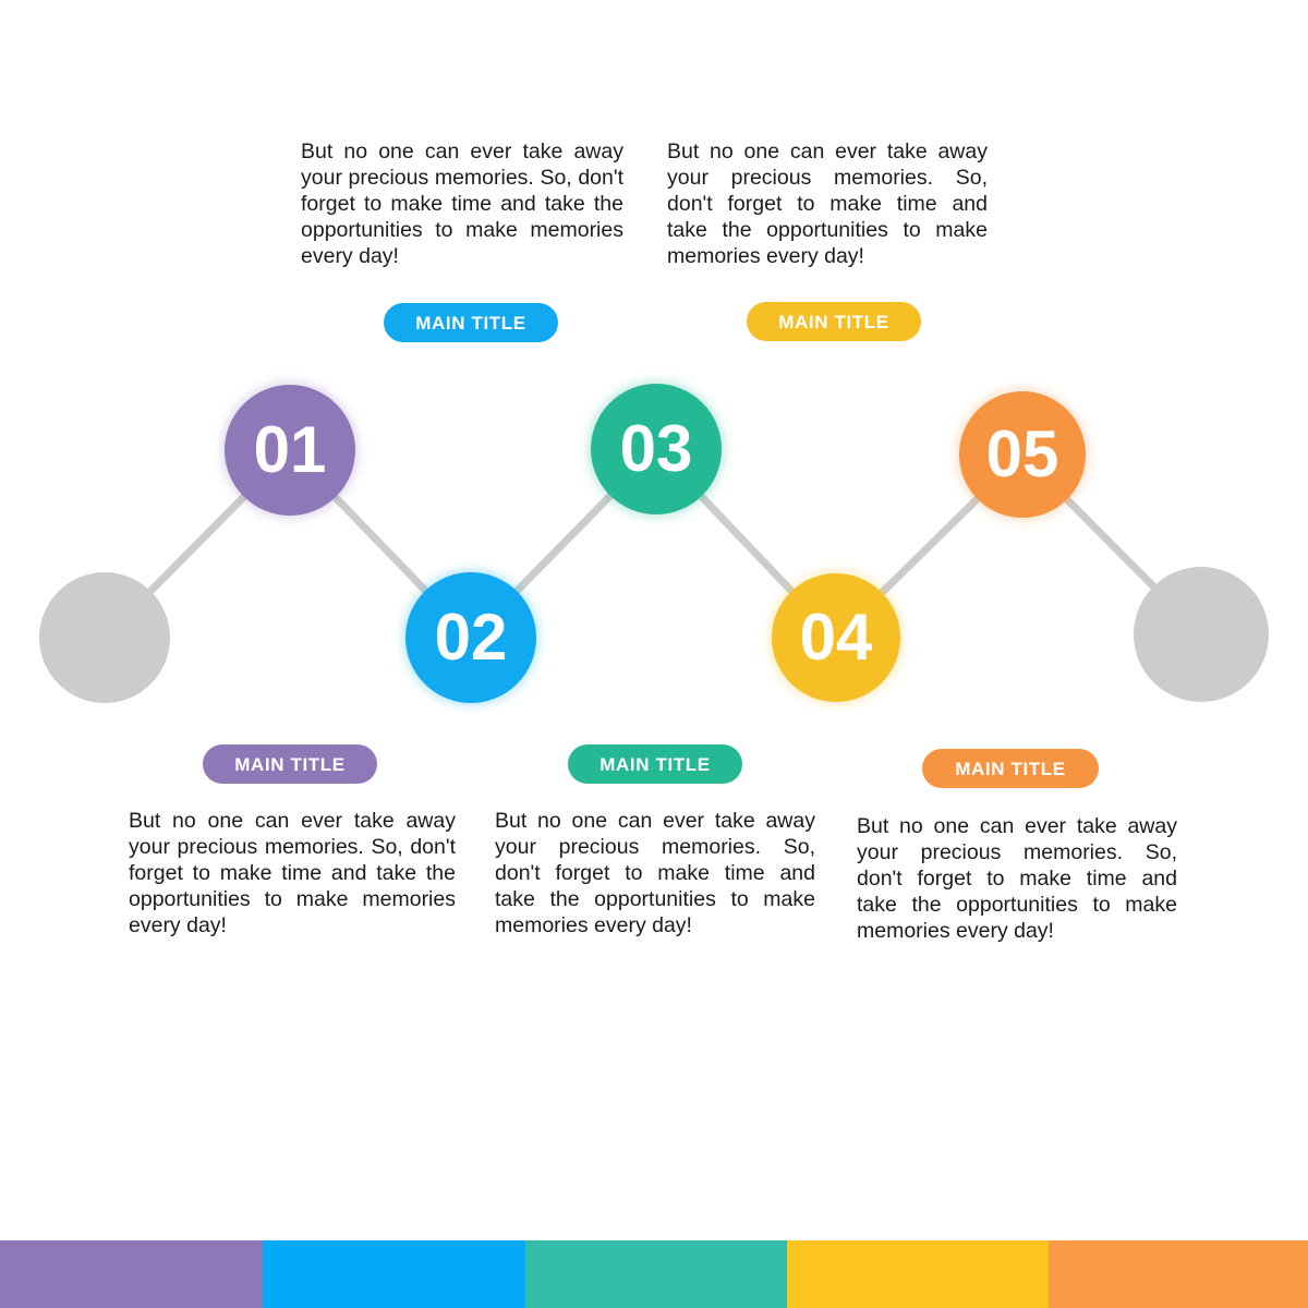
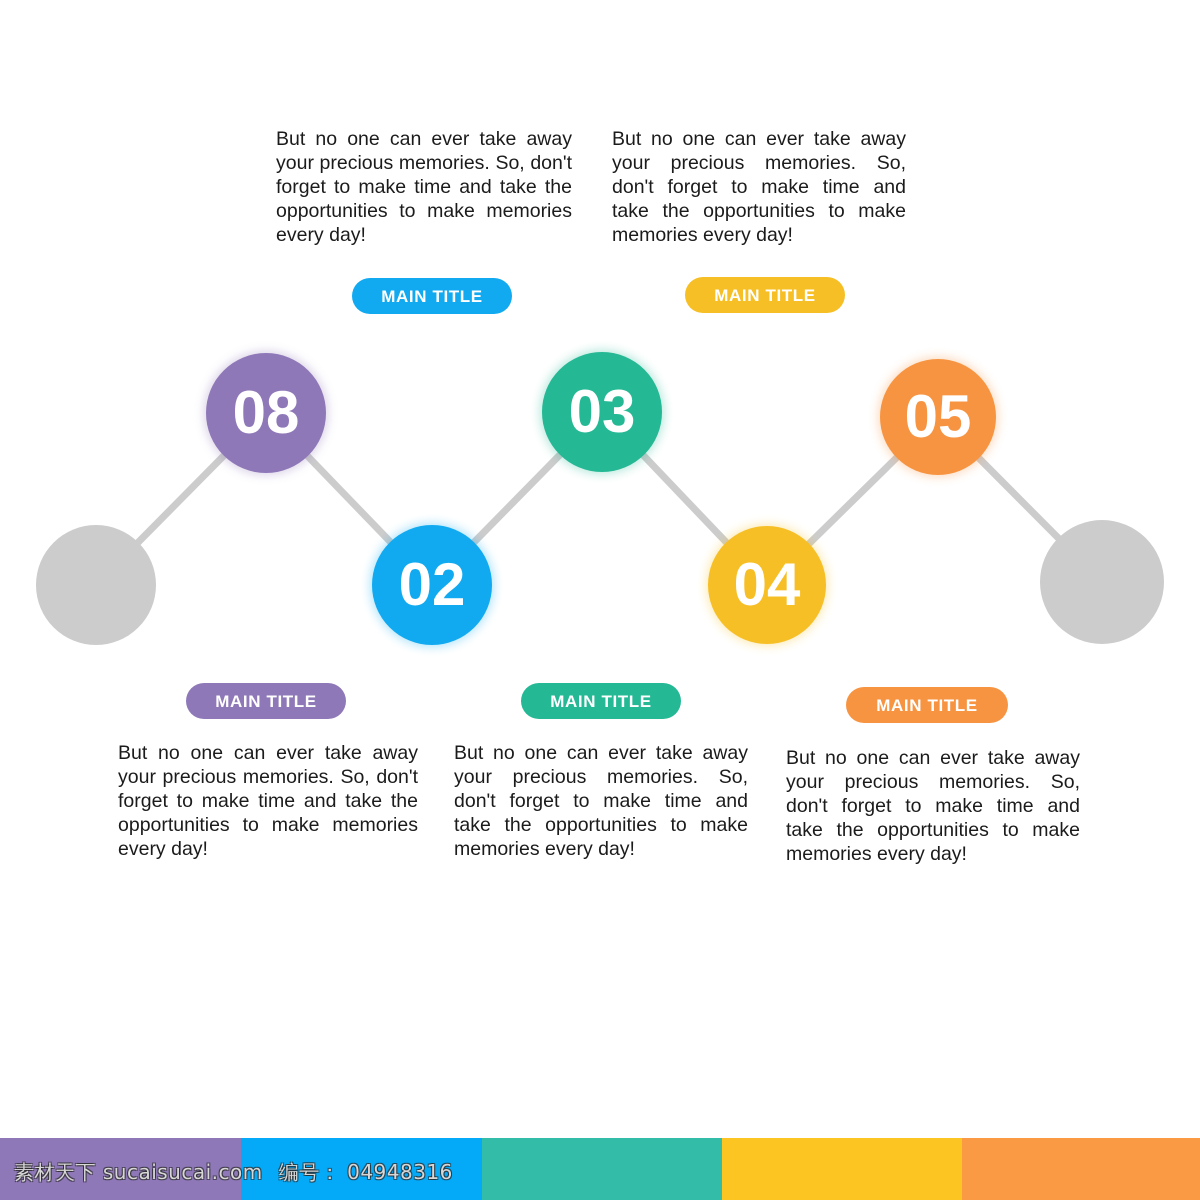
- 01
+ 08
  02
  03
  04
  05
  MAIN TITLE
  MAIN TITLE
  MAIN TITLE
  MAIN TITLE
  MAIN TITLE
  But no one can ever take away your precious memories. So, don't forget to make time and take the opportunities to make memories every day!
  But no one can ever take away your precious memories. So, don't forget to make time and take the opportunities to make memories every day!
  But no one can ever take away your precious memories. So, don't forget to make time and take the opportunities to make memories every day!
  But no one can ever take away your precious memories. So, don't forget to make time and take the opportunities to make memories every day!
  But no one can ever take away your precious memories. So, don't forget to make time and take the opportunities to make memories every day!
+ 素材天下 sucaisucai.com 编号： 04948316
